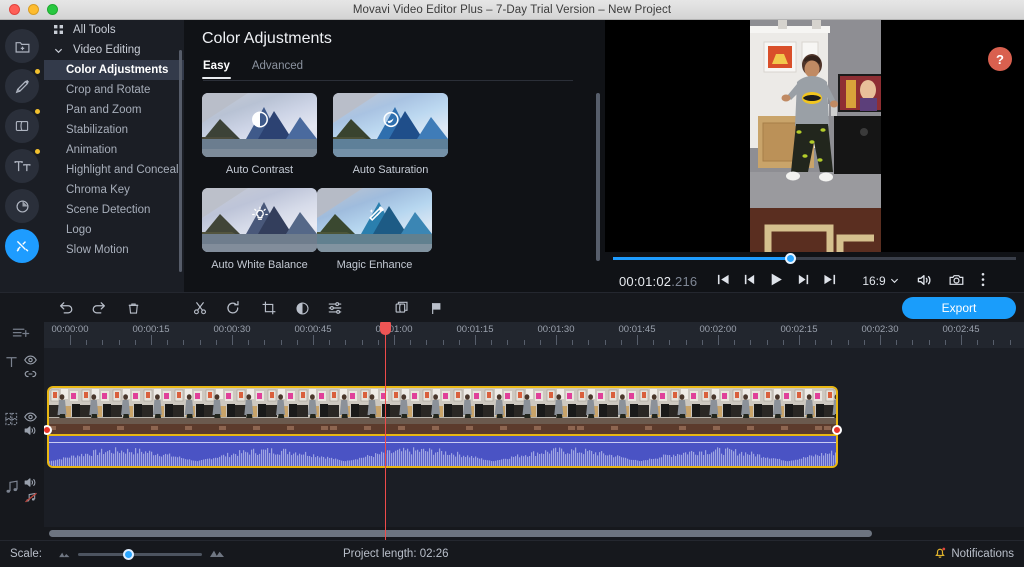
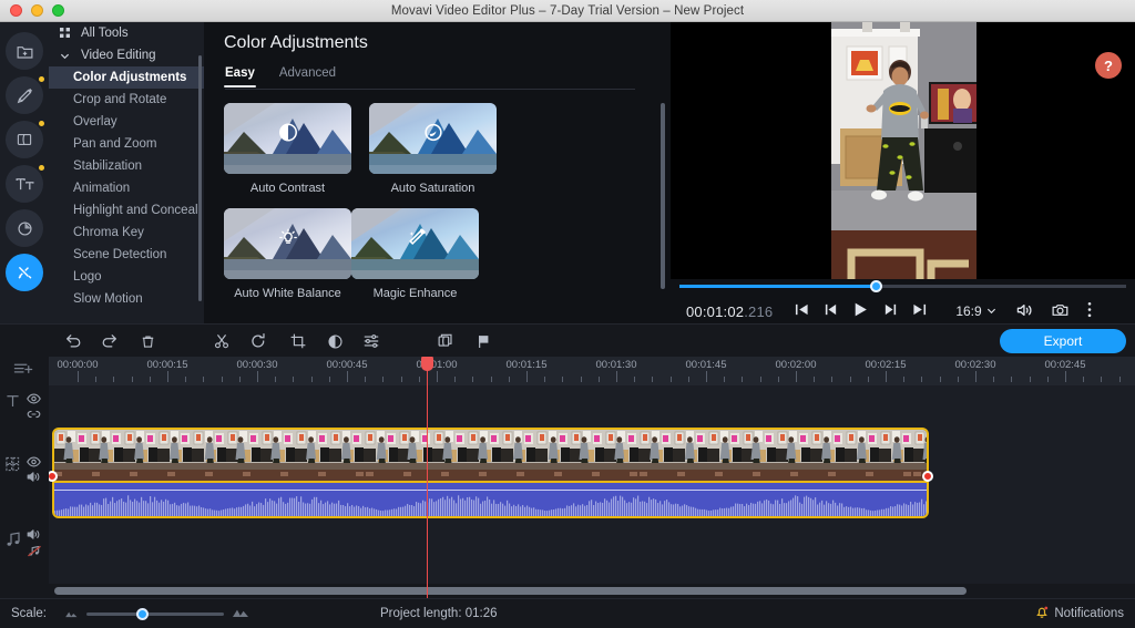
  Movavi Video Editor Plus – 7-Day Trial Version – New Project
  All Tools
  Video Editing
  Color Adjustments
  Crop and Rotate
+ Overlay
  Pan and Zoom
  Stabilization
  Animation
  Highlight and Conceal
  Chroma Key
  Scene Detection
  Logo
  Slow Motion
  Color Adjustments
  Easy
  Advanced
  Auto Contrast
  Auto Saturation
  Auto White Balance
  Magic Enhance
  ?
  00:01:02.216
  16:9
  Export
  00:00:00
  00:00:15
  00:00:30
  00:00:45
  001:00
  00:01:15
  00:01:30
  00:01:45
  00:02:00
  00:02:15
  00:02:30
  00:02:45
  Scale:
- Project length: 02:26
+ Project length: 01:26
  Notifications
